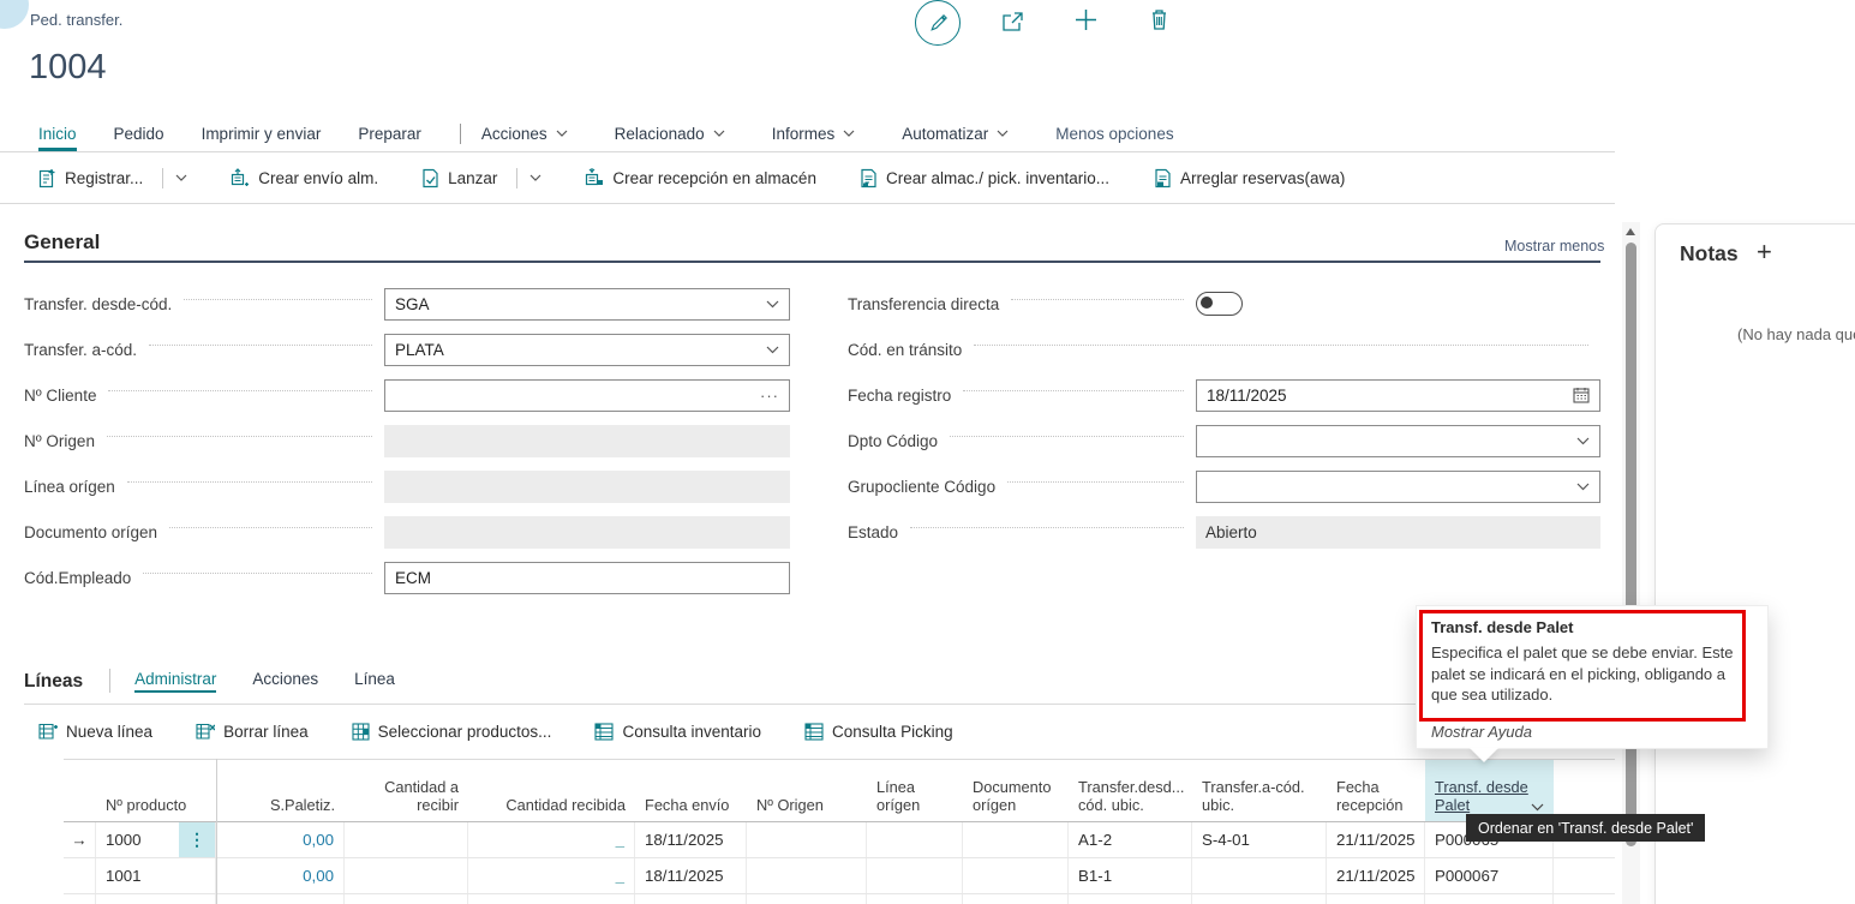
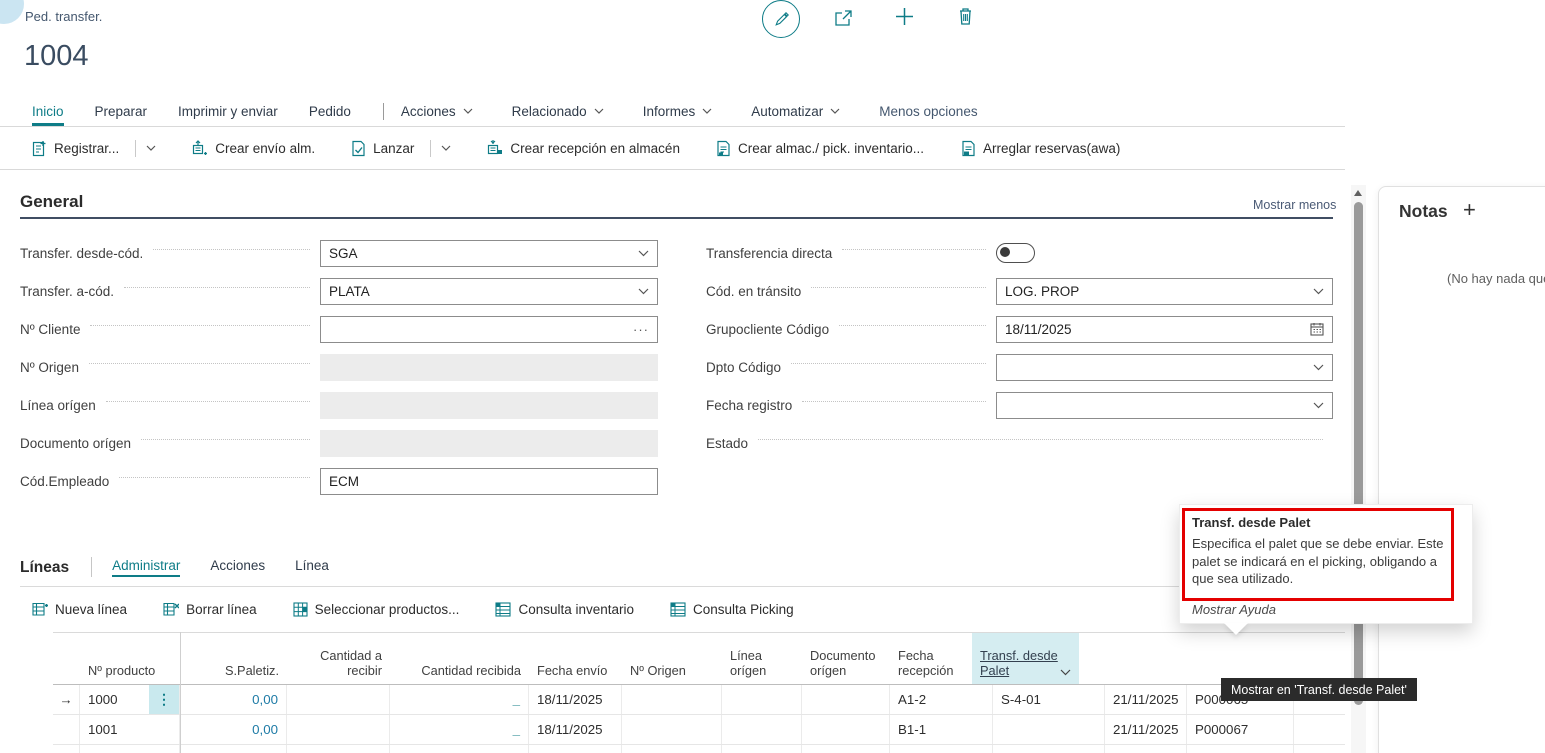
  Ped. transfer.
  1004
  Inicio
- Pedido
+ Preparar
  Imprimir y enviar
- Preparar
+ Pedido
  Acciones
  Relacionado
  Informes
  Automatizar
  Menos opciones
  Registrar...
  Crear envío alm.
  Lanzar
  Crear recepción en almacén
  Crear almac./ pick. inventario...
  Arreglar reservas(awa)
  General
  Mostrar menos
  Transfer. desde-cód.
  SGA
  Transfer. a-cód.
  PLATA
  Nº Cliente
  ···
  Nº Origen
  Línea orígen
  Documento orígen
  Cód.Empleado
  ECM
  Transferencia directa
  Cód. en tránsito
+ LOG. PROP
- Fecha registro
+ Grupocliente Código
  18/11/2025
  Dpto Código
- Grupocliente Código
+ Fecha registro
  Estado
- Abierto
  Líneas
  Administrar
  Acciones
  Línea
  Nueva línea
  Borrar línea
  Seleccionar productos...
  Consulta inventario
  Consulta Picking
  Nº producto
  S.Paletiz.
  Cantidad a
  recibir
  Cantidad recibida
  Fecha envío
  Nº Origen
  Línea orígen
  Documento
  orígen
- Transfer.desd...
- cód. ubic.
- Transfer.a-cód.
- ubic.
  Fecha
  recepción
  Transf. desde
  Palet
  →
  1000
  ⋮
  0,00
  _
  18/11/2025
  A1-2
  S-4-01
  21/11/2025
  1001
  0,00
  _
  18/11/2025
  B1-1
  21/11/2025
  P000067
  Notas
  +
  (No hay nada qu
  Transf. desde Palet
  Especifica el palet que se debe enviar. Este palet se indicará en el picking, obligando a que sea utilizado.
  Mostrar Ayuda
- Ordenar en 'Transf. desde Palet'
+ Mostrar en 'Transf. desde Palet'
